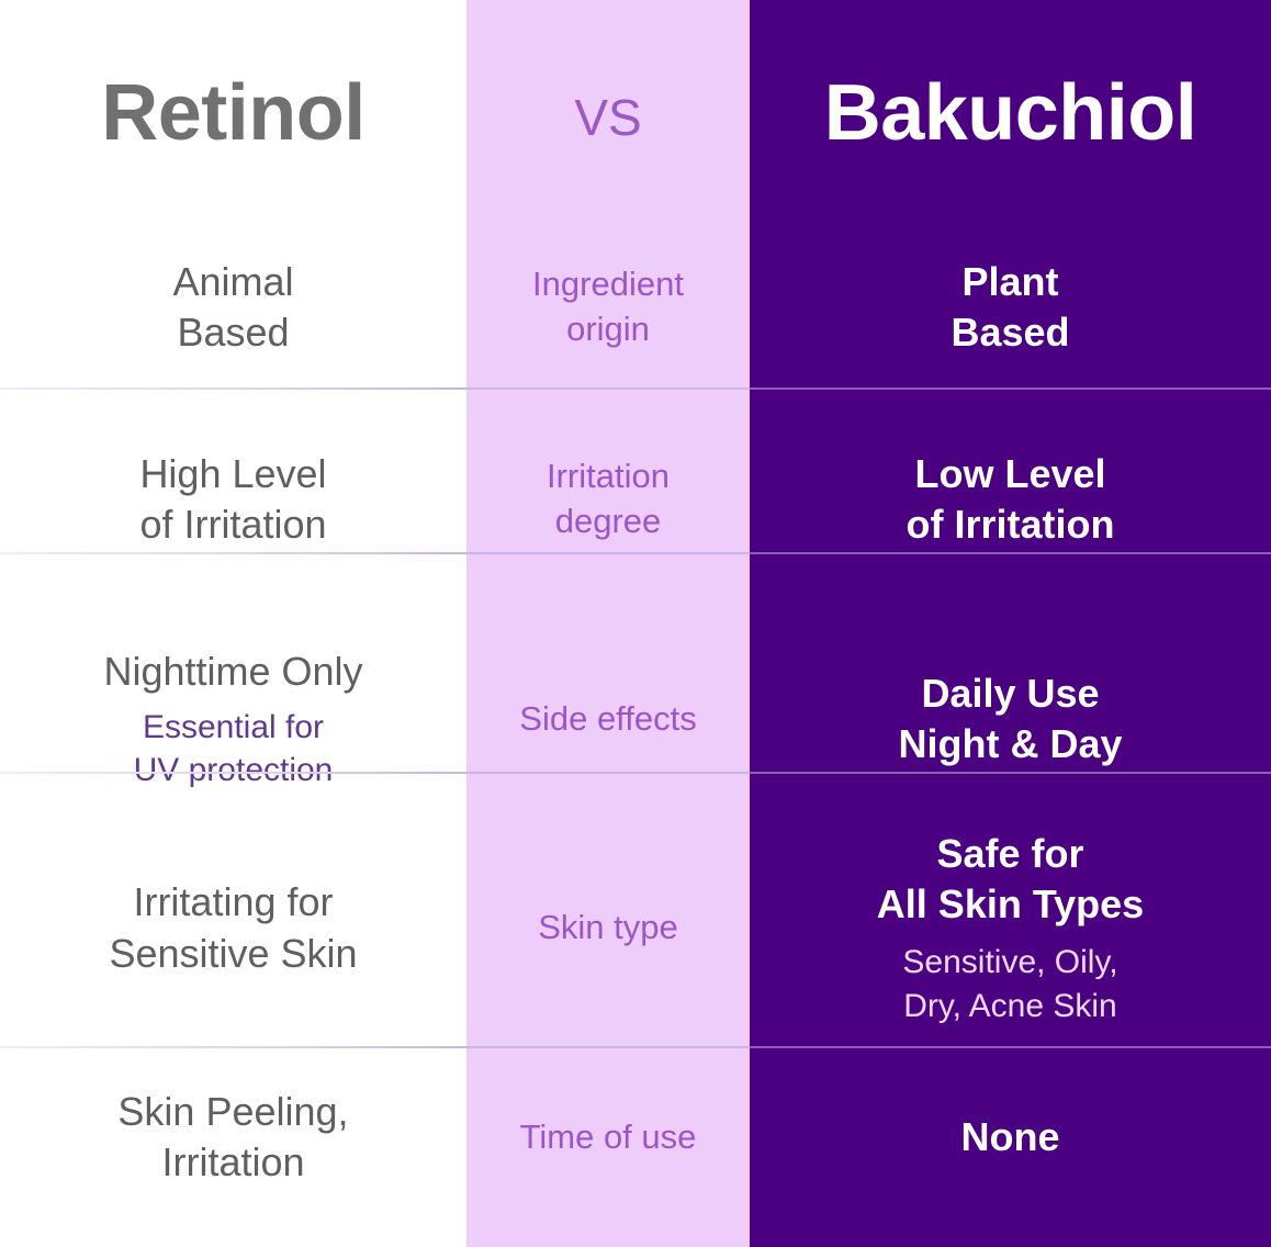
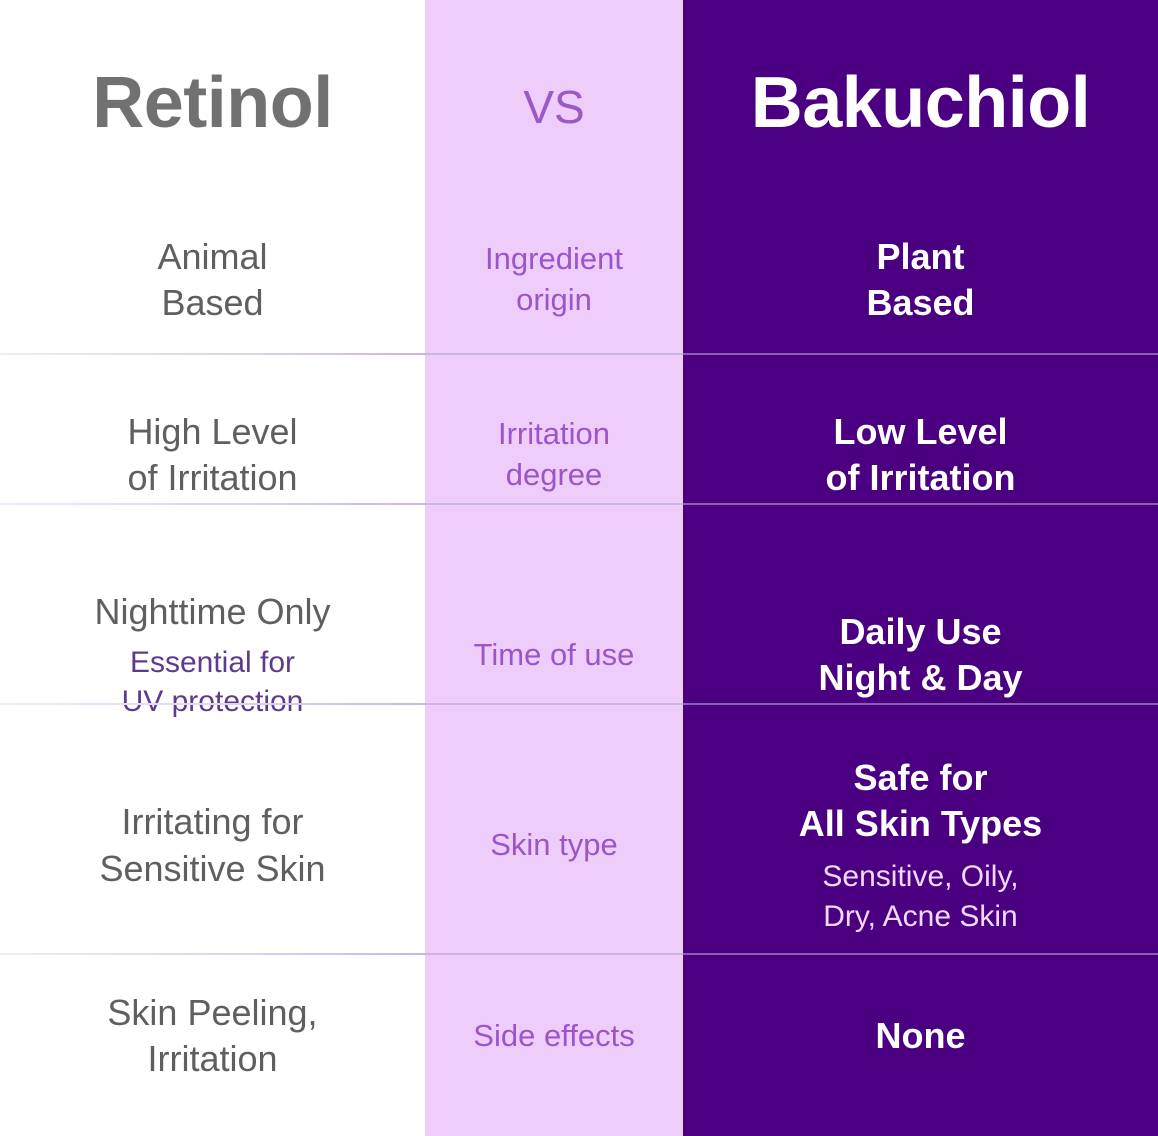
  Retinol
  VS
  Bakuchiol
  Animal
  Based
  Ingredient
  origin
  Plant
  Based
  High Level
  of Irritation
  Irritation
  degree
  Low Level
  of Irritation
  Nighttime Only
  Essential for
  UV protection
- Side effects
+ Time of use
  Daily Use
  Night & Day
  Irritating for
  Sensitive Skin
  Skin type
  Safe for
  All Skin Types
  Sensitive, Oily,
  Dry, Acne Skin
  Skin Peeling,
  Irritation
- Time of use
+ Side effects
  None
